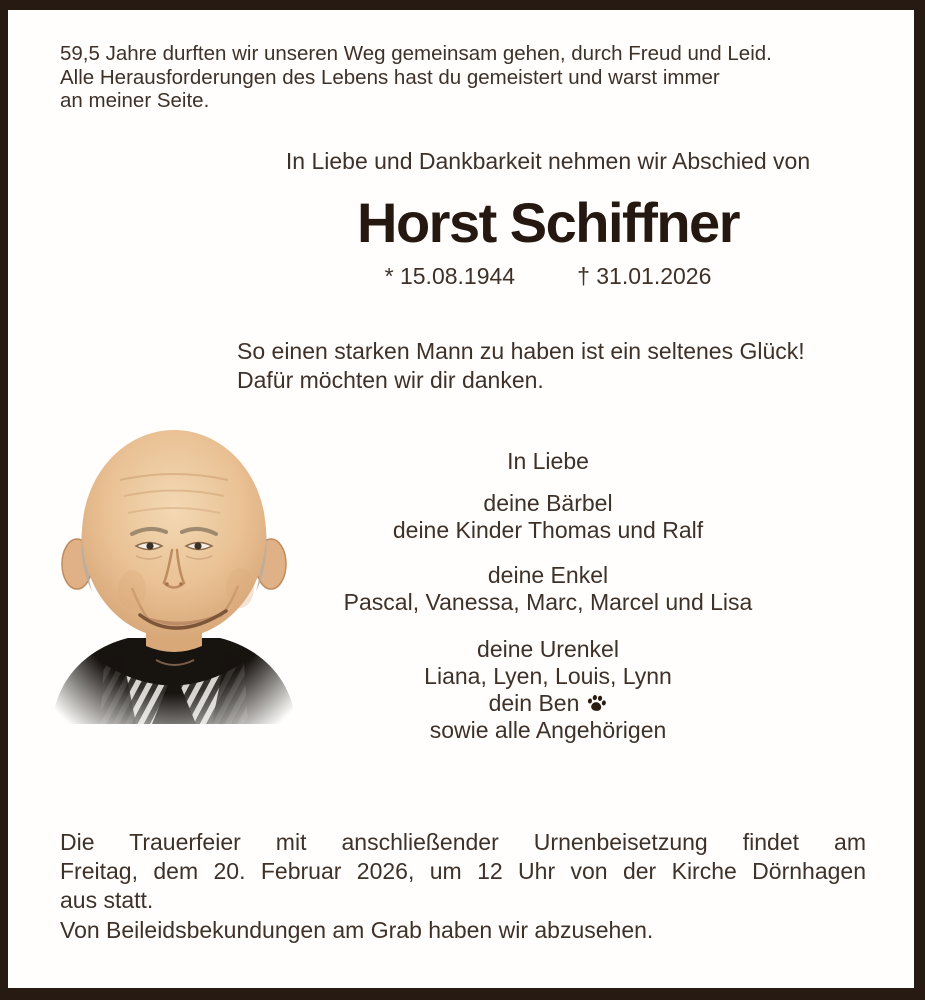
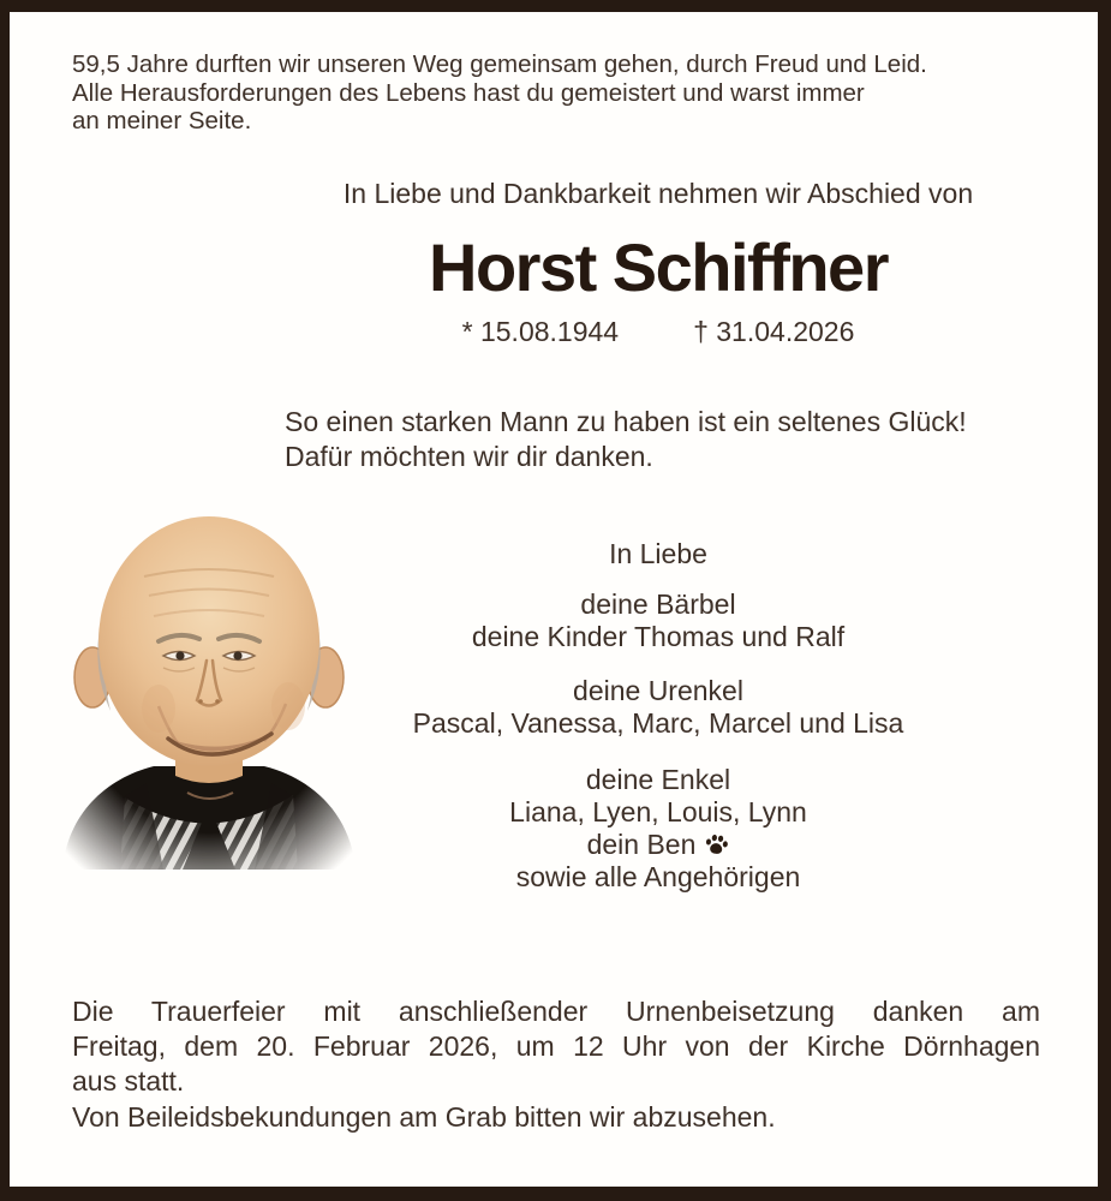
  59,5 Jahre durften wir unseren Weg gemeinsam gehen, durch Freud und Leid.
  Alle Herausforderungen des Lebens hast du gemeistert und warst immer
  an meiner Seite.
  In Liebe und Dankbarkeit nehmen wir Abschied von
  Horst Schiffner
  * 15.08.1944
- † 31.01.2026
+ † 31.04.2026
  In Liebe
  deine Bärbel
  deine Kinder Thomas und Ralf
- deine Enkel
+ deine Urenkel
  Pascal, Vanessa, Marc, Marcel und Lisa
- deine Urenkel
+ deine Enkel
  Liana, Lyen, Louis, Lynn
  dein Ben
  sowie alle Angehörigen
  So einen starken Mann zu haben ist ein seltenes Glück!
  Dafür möchten wir dir danken.
- Die Trauerfeier mit anschließender Urnenbeisetzung findet am
+ Die Trauerfeier mit anschließender Urnenbeisetzung danken am
  Freitag, dem 20. Februar 2026, um 12 Uhr von der Kirche Dörnhagen
  aus statt.
- Von Beileidsbekundungen am Grab haben wir abzusehen.
+ Von Beileidsbekundungen am Grab bitten wir abzusehen.
